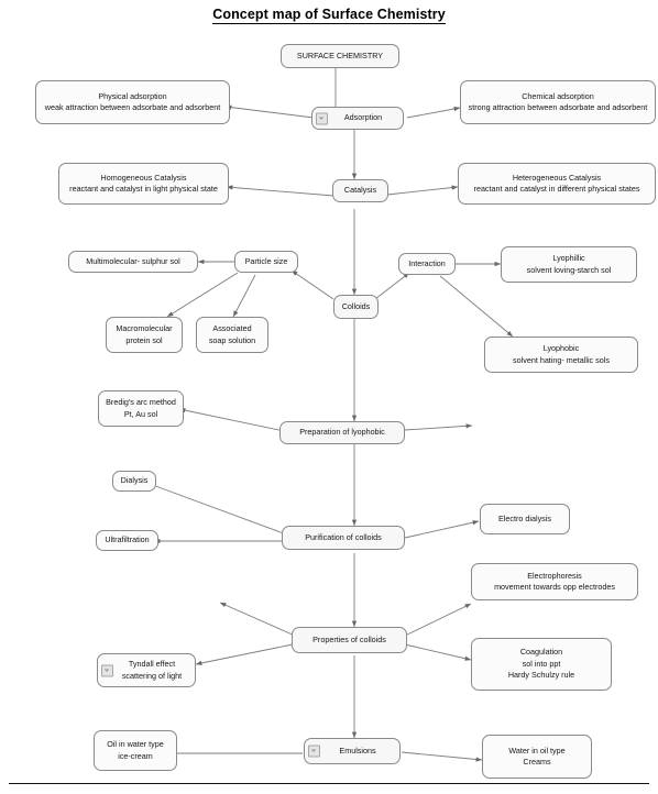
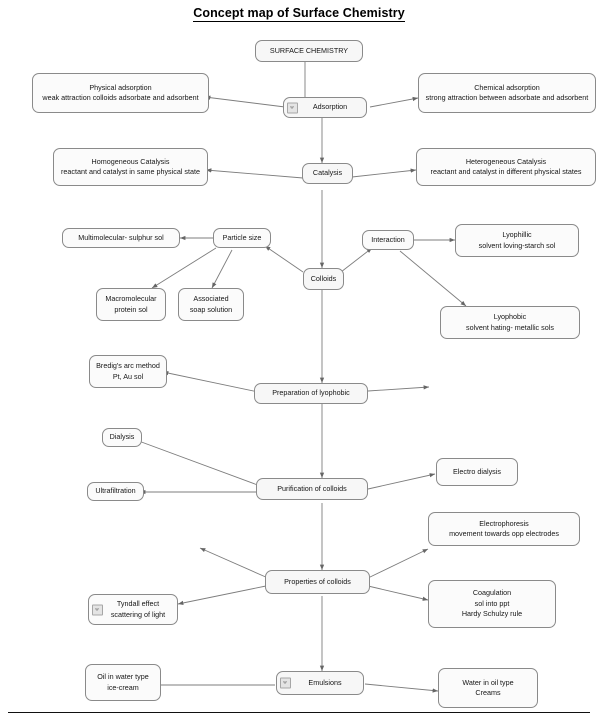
  Concept map of Surface Chemistry
  SURFACE CHEMISTRY
  Adsorption
  Physical adsorption
- weak attraction between adsorbate and adsorbent
+ weak attraction colloids adsorbate and adsorbent
  Chemical adsorption
  strong attraction between adsorbate and adsorbent
  Catalysis
  Homogeneous Catalysis
- reactant and catalyst in light physical state
+ reactant and catalyst in same physical state
  Heterogeneous Catalysis
  reactant and catalyst in different physical states
  Colloids
  Particle size
  Multimolecular- sulphur sol
  Macromolecular
  protein sol
  Associated
  soap solution
  Interaction
  Lyophillic
  solvent loving-starch sol
  Lyophobic
  solvent hating- metallic sols
  Preparation of lyophobic
  Bredig's arc method
  Pt, Au sol
  Purification of colloids
  Dialysis
  Ultrafiltration
  Electro dialysis
  Properties of colloids
  Tyndall effect
  scattering of light
  Electrophoresis
  movement towards opp electrodes
  Coagulation
  sol into ppt
  Hardy Schulzy rule
  Emulsions
  Oil in water type
  ice-cream
  Water in oil type
  Creams
